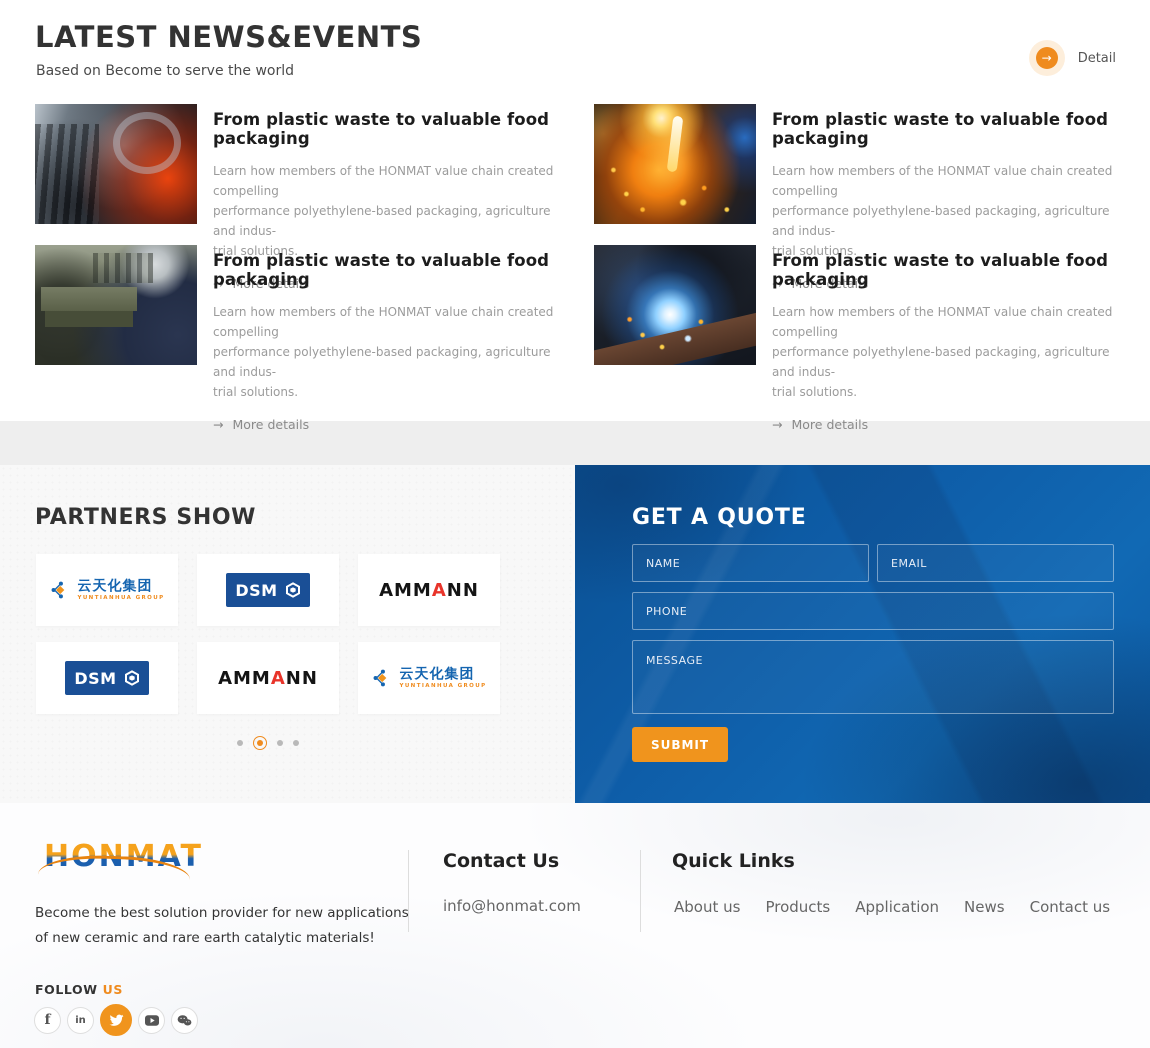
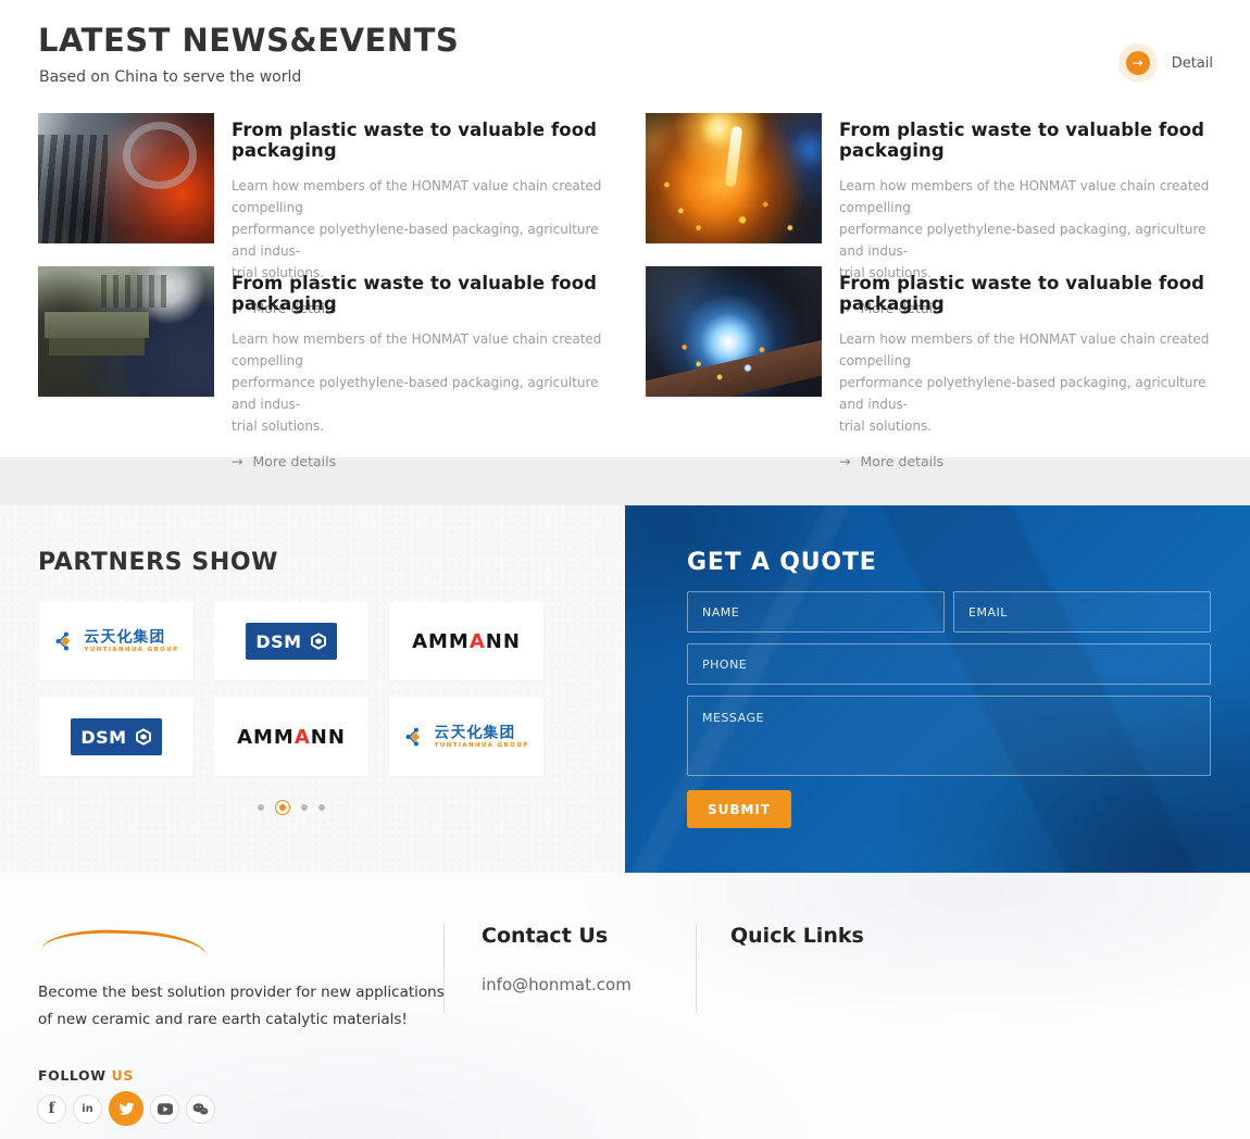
  LATEST NEWS&EVENTS
- Based on Become to serve the world
+ Based on China to serve the world
  →
  Detail
  From plastic waste to valuable food packaging
  Learn how members of the HONMAT value chain created compelling
  performance polyethylene-based packaging, agriculture and indus-
  trial solutions.
  →
  More details
  From plastic waste to valuable food packaging
  Learn how members of the HONMAT value chain created compelling
  performance polyethylene-based packaging, agriculture and indus-
  trial solutions.
  →
  More details
  From plastic waste to valuable food packaging
  Learn how members of the HONMAT value chain created compelling
  performance polyethylene-based packaging, agriculture and indus-
  trial solutions.
  →
  More details
  From plastic waste to valuable food packaging
  Learn how members of the HONMAT value chain created compelling
  performance polyethylene-based packaging, agriculture and indus-
  trial solutions.
  →
  More details
  PARTNERS SHOW
  云天化集团
  DSM
  AMMANN
  DSM
  AMMANN
  云天化集团
  GET A QUOTE
  NAME
  EMAIL
  PHONE
  MESSAGE
  SUBMIT
- HONMAT
  Become the best solution provider for new applications
  of new ceramic and rare earth catalytic materials!
  FOLLOW US
  f
  in
  Contact Us
  info@honmat.com
  Quick Links
- About us
- Products
- Application
- News
- Contact us
